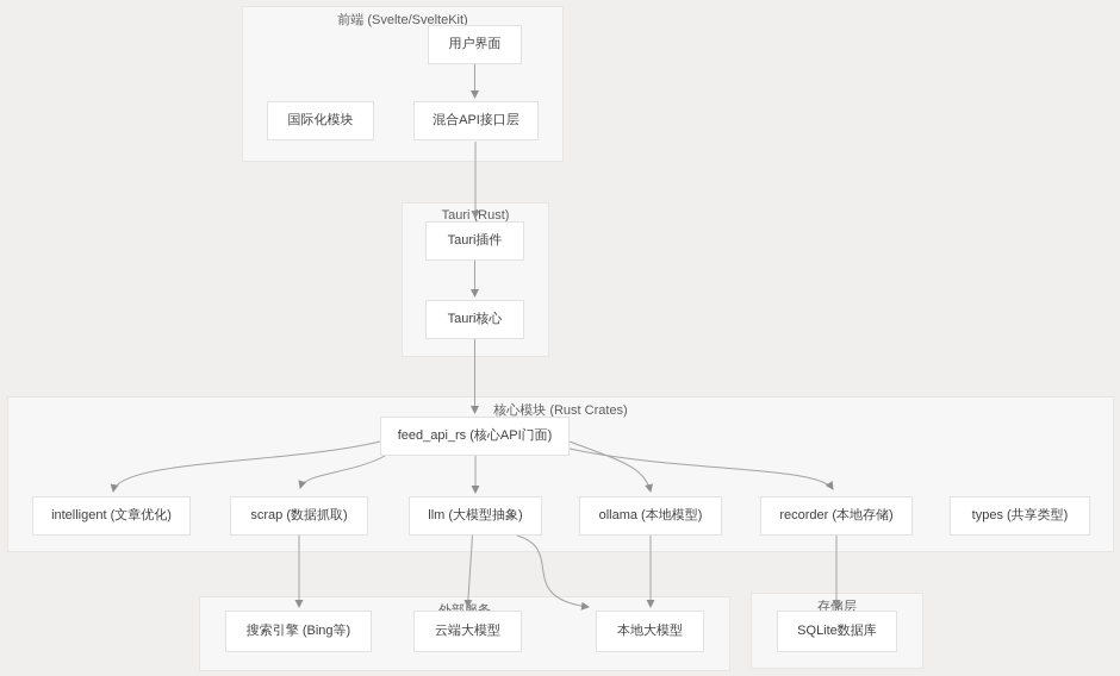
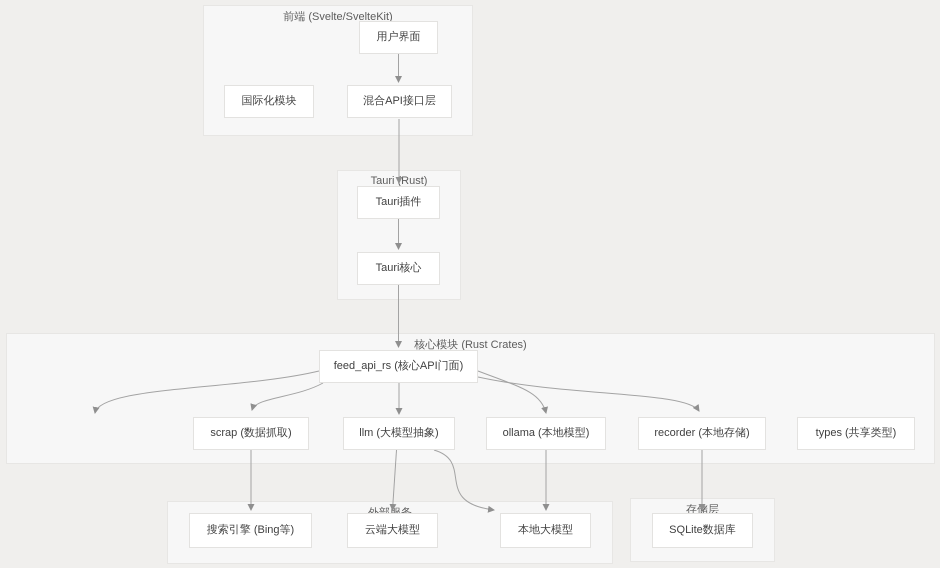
  前端 (Svelte/SvelteKit)
  TauriRust)
  核心模块 (Rust Crates)
  用户界面
  国际化模块
  混合API接口层
  Tauri插件
  Tauri核心
  feed_api_rs (核心API门面)
- intelligent (文章优化)
  scrap (数据抓取)
  llm (大模型抽象)
  ollama (本地模型)
  recorder (本地存储)
  types (共享类型)
  搜索引擎 (Bing等)
  云端大模型
  本地大模型
  SQLite数据库
